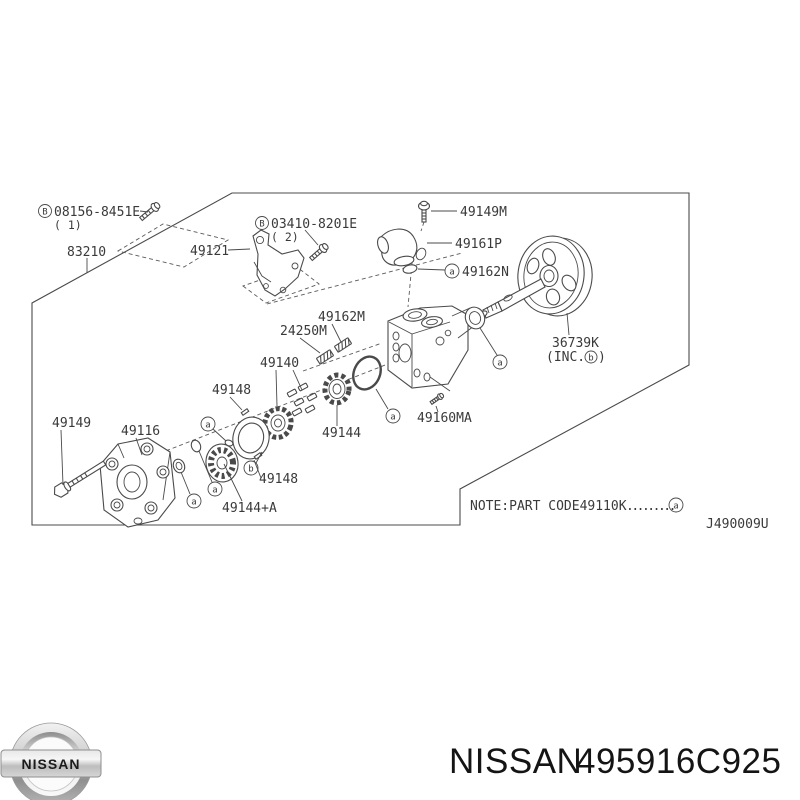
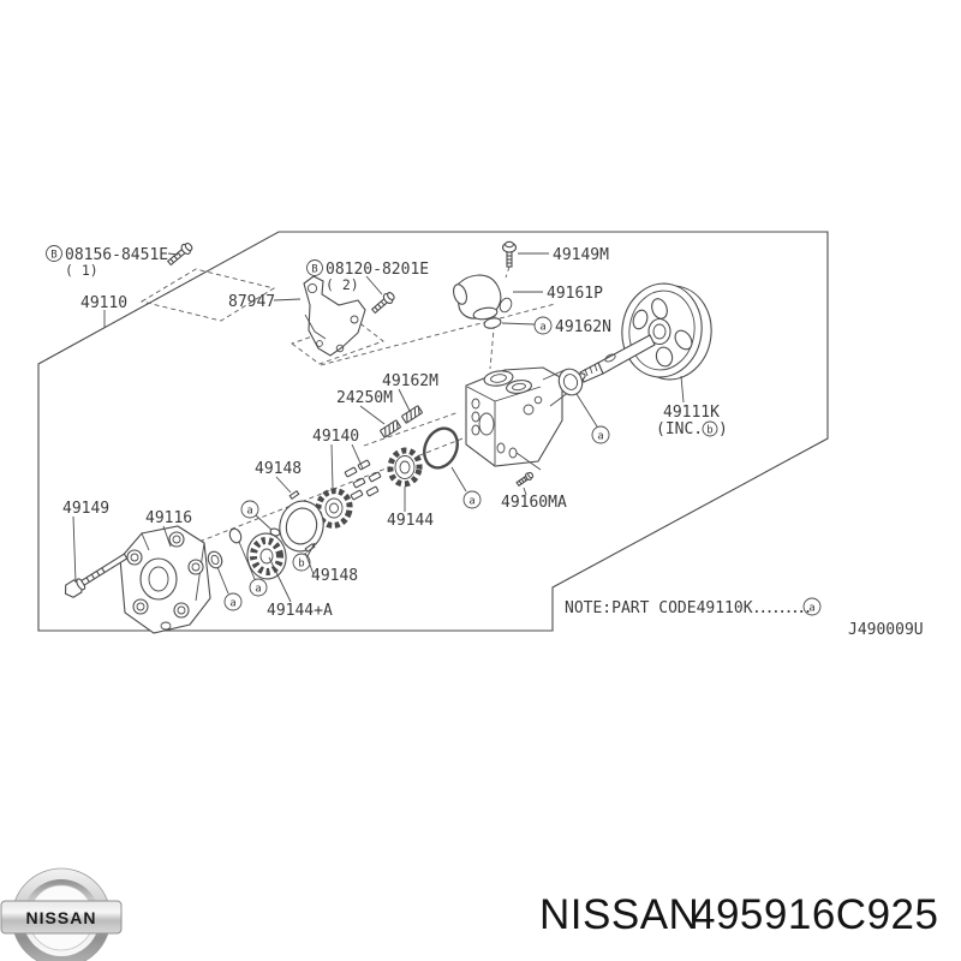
  B
  08156-8451E
  ( 1)
- 83210
+ 49110
- 49121
+ 87947
  B
- 03410-8201E
+ 08120-8201E
  ( 2)
  49149M
  49161P
  a
  49162N
  49162M
  24250M
  49140
  49148
  49144
  49160MA
- 36739K
+ 49111K
  (INC.
  b
  )
  49149
  49116
  49148
  49144+A
  a
  b
  a
  a
  a
  a
  NOTE:PART CODE49110K
  .........
  a
  J490009U
  NISSAN
  NISSAN
  495916C925
